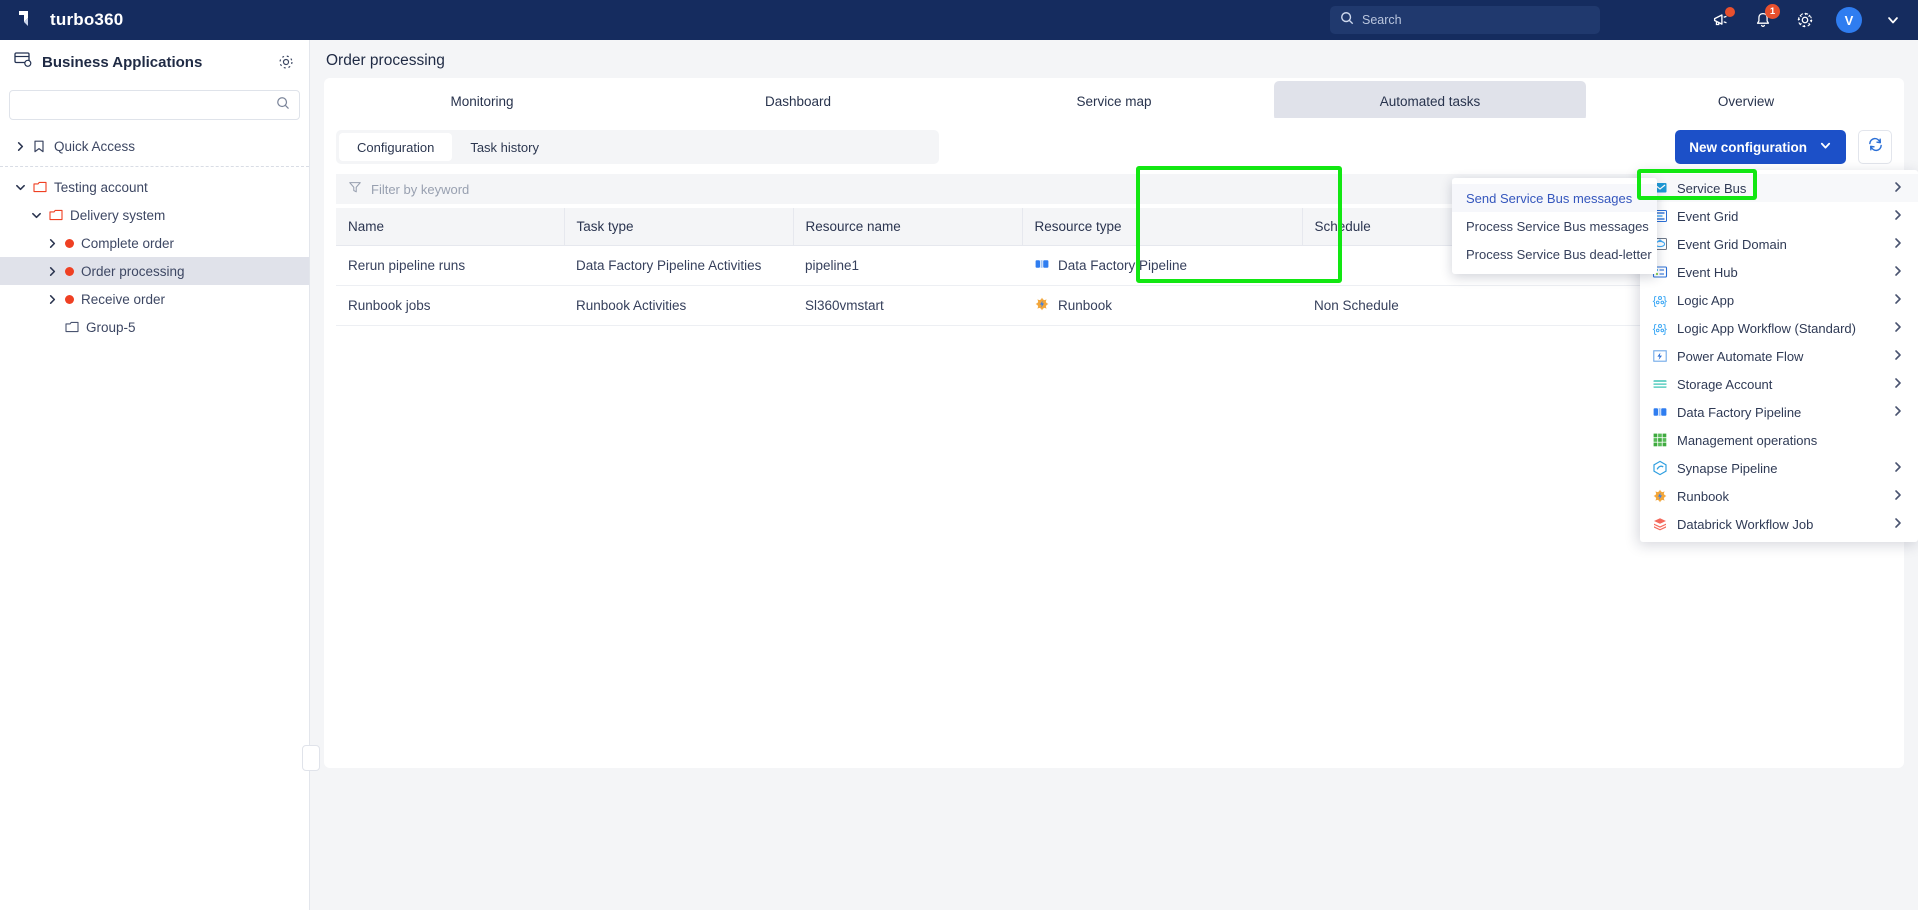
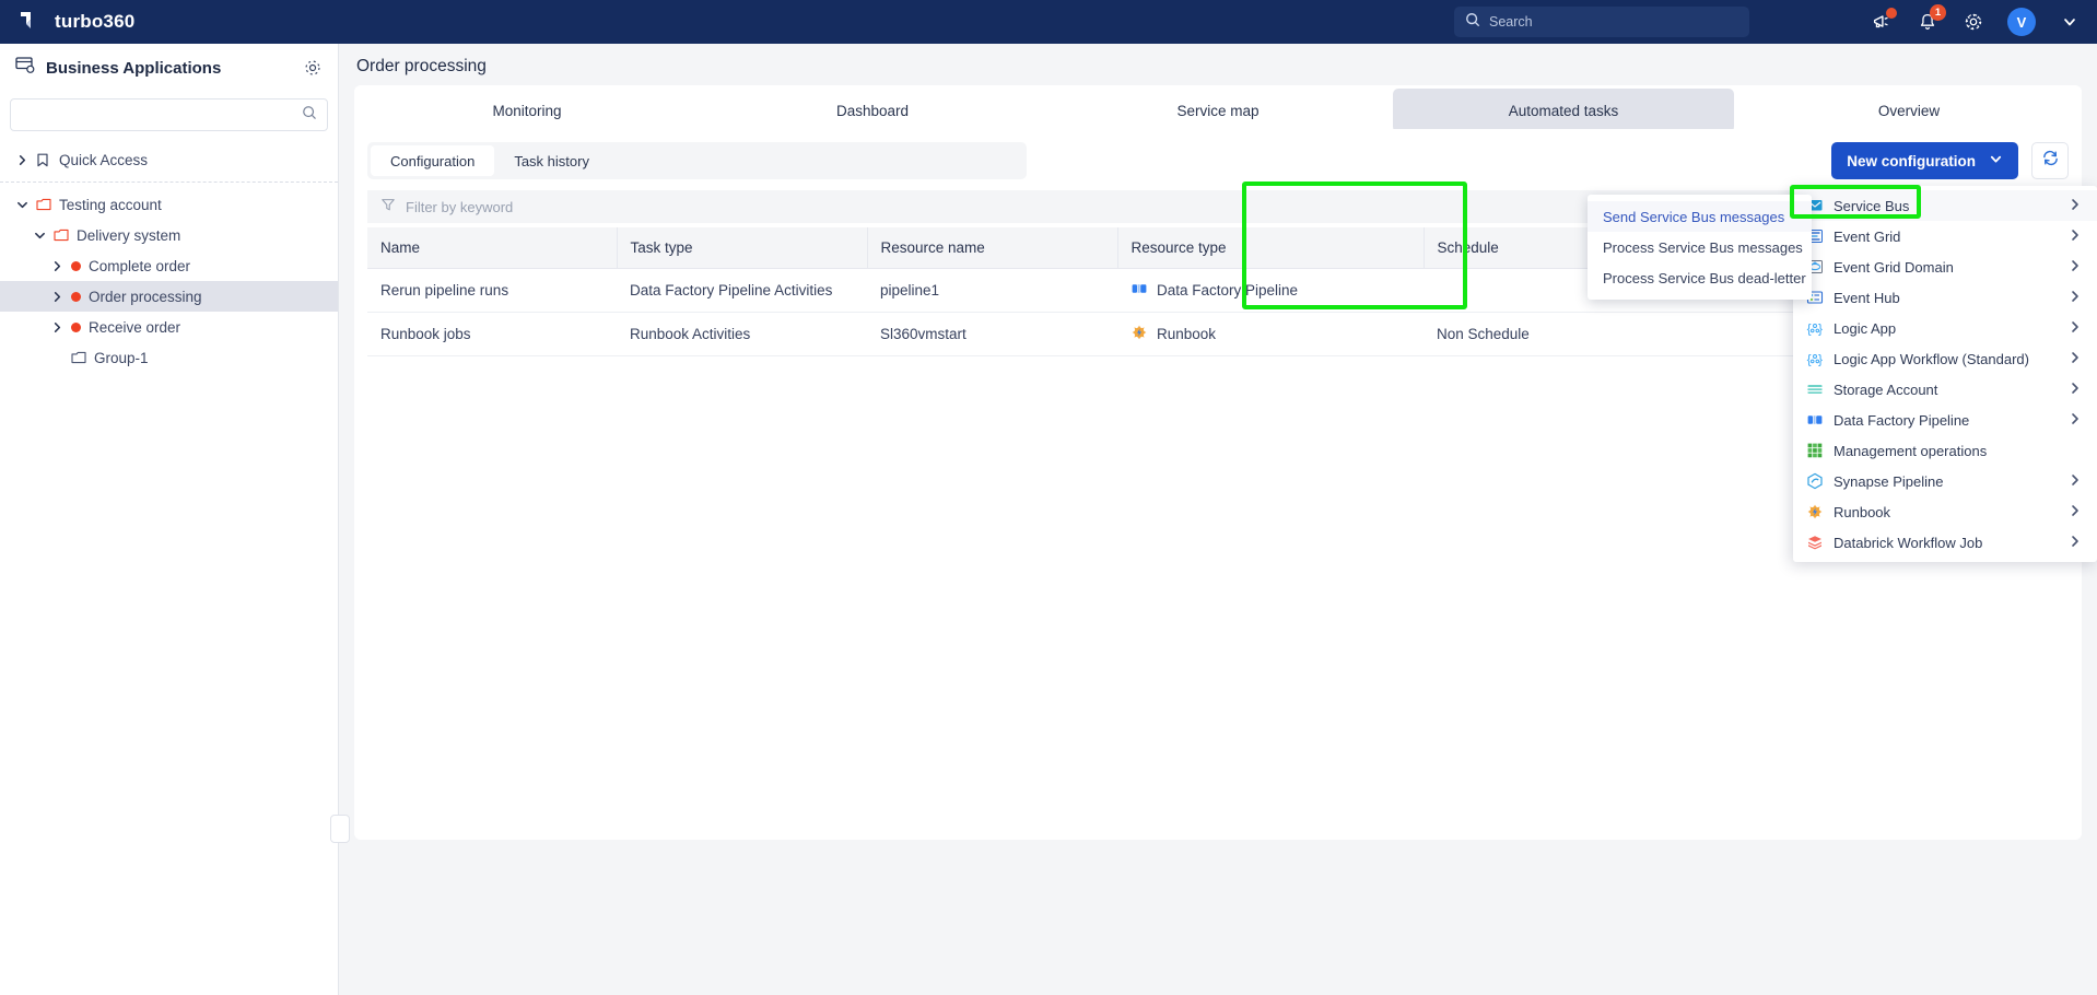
  turbo360
  Search
  1
  V
  Business Applications
  Quick Access
  Testing account
  Delivery system
  Complete order
  Order processing
  Receive order
- Group-5
+ Group-1
  Order processing
  Monitoring
  Dashboard
  Service map
  Automated tasks
  Overview
  Configuration
  Task history
  New configuration
  Filter by keyword
  Name	Task type	Resource name	Resource type	Schedule
  Rerun pipeline runs	Data Factory Pipeline Activities	pipeline1	Data Factory Pipeline
  Runbook jobs	Runbook Activities	Sl360vmstart	Runbook	Non Schedule
  Send Service Bus messages
  Process Service Bus messages
  Process Service Bus dead-letter
  Service Bus
  Event Grid
  Event Grid Domain
  Event Hub
  {
  }
  Logic App
  {
  }
  Logic App Workflow (Standard)
- Power Automate Flow
  Storage Account
  Data Factory Pipeline
  Management operations
  Synapse Pipeline
  Runbook
  Databrick Workflow Job
